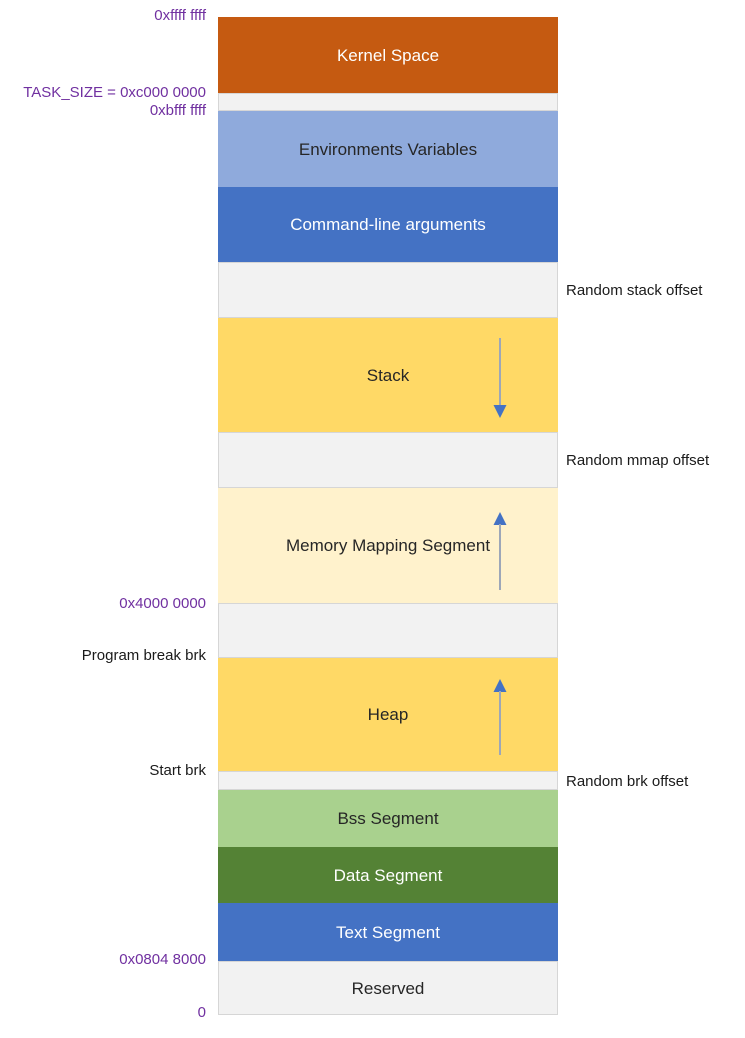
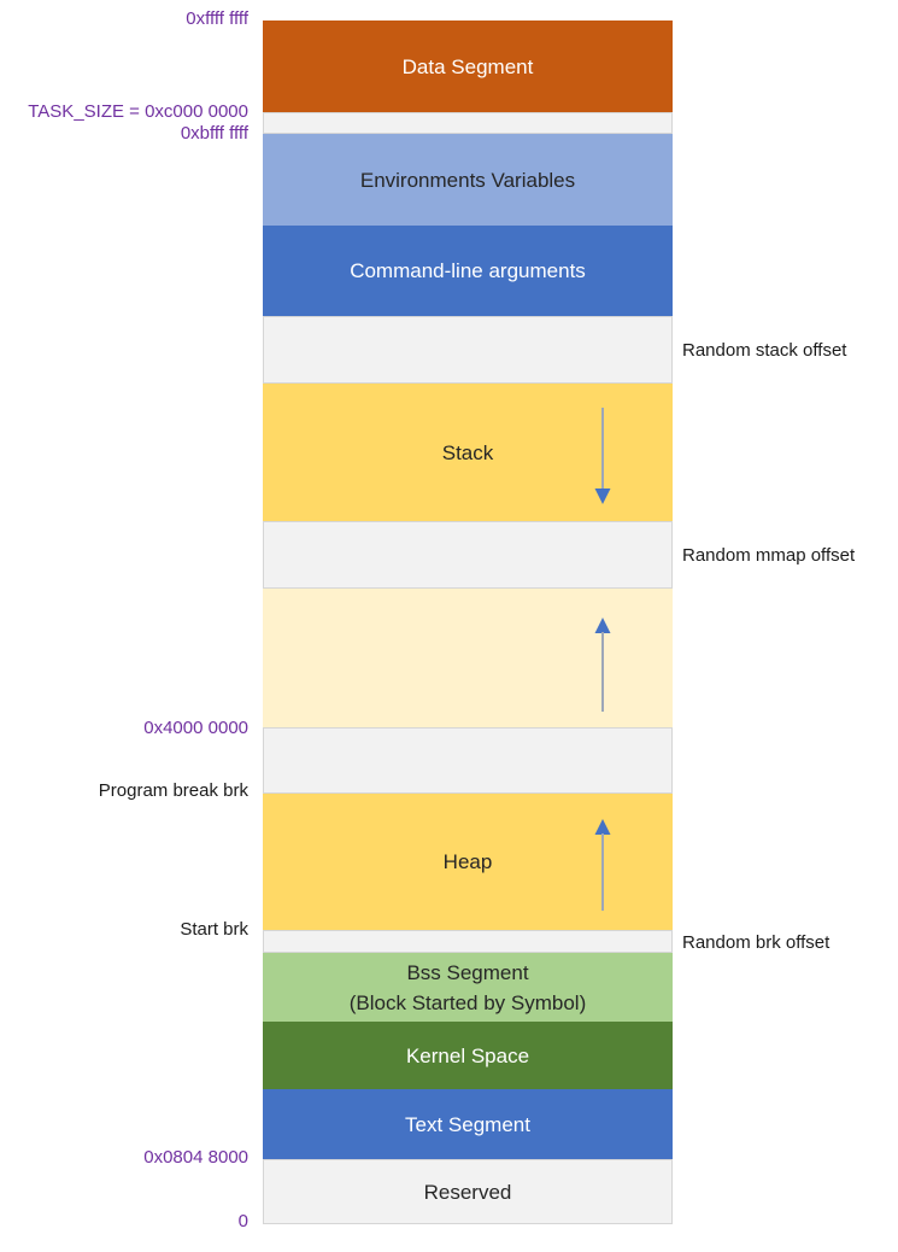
- Kernel Space
+ Data Segment
  Environments Variables
  Command-line arguments
  Stack
- Memory Mapping Segment
  Heap
  Bss Segment
+ (Block Started by Symbol)
- Data Segment
+ Kernel Space
  Text Segment
  Reserved
  0xffff ffff
  TASK_SIZE = 0xc000 0000
  0xbfff ffff
  0x4000 0000
  Program break brk
  Start brk
  0x0804 8000
  0
  Random stack offset
  Random mmap offset
  Random brk offset
